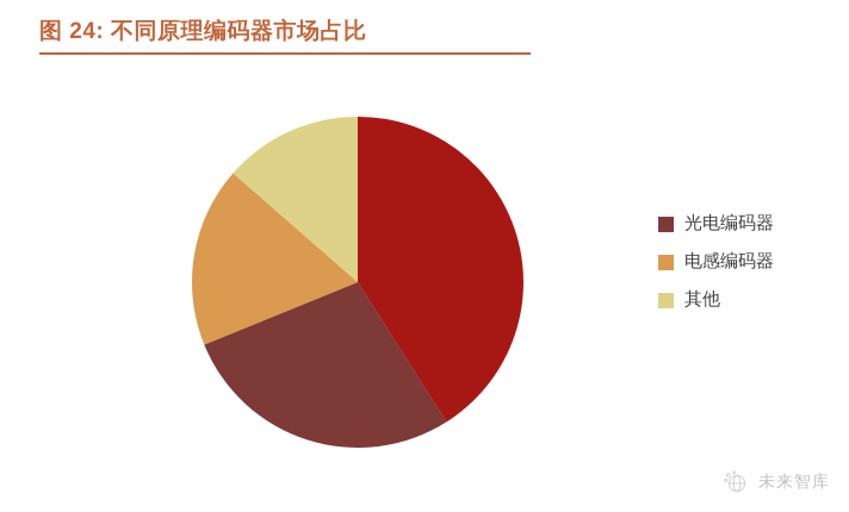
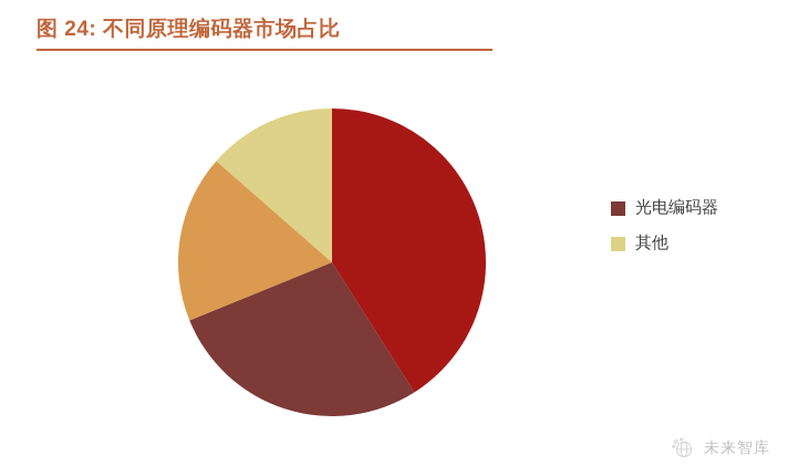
  图 24: 不同原理编码器市场占比
  光电编码器
- 电感编码器
  其他
  未来智库
